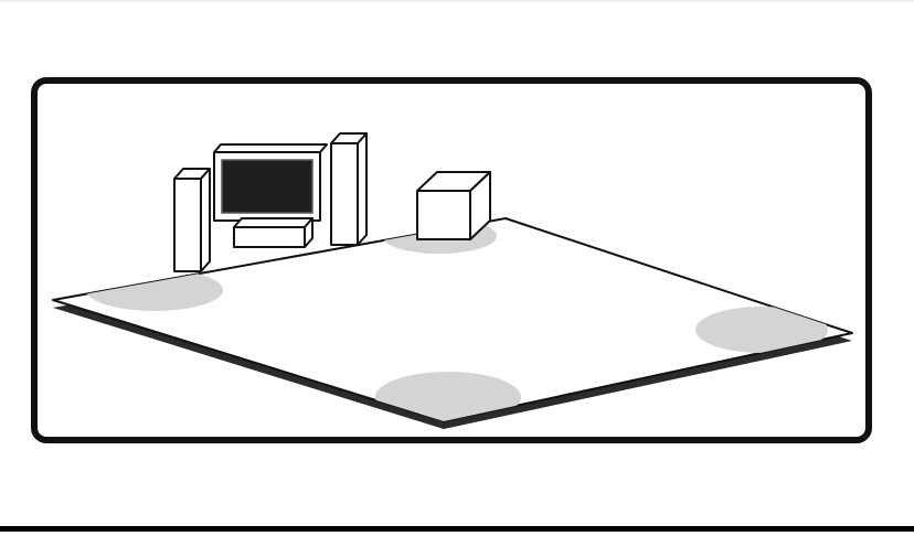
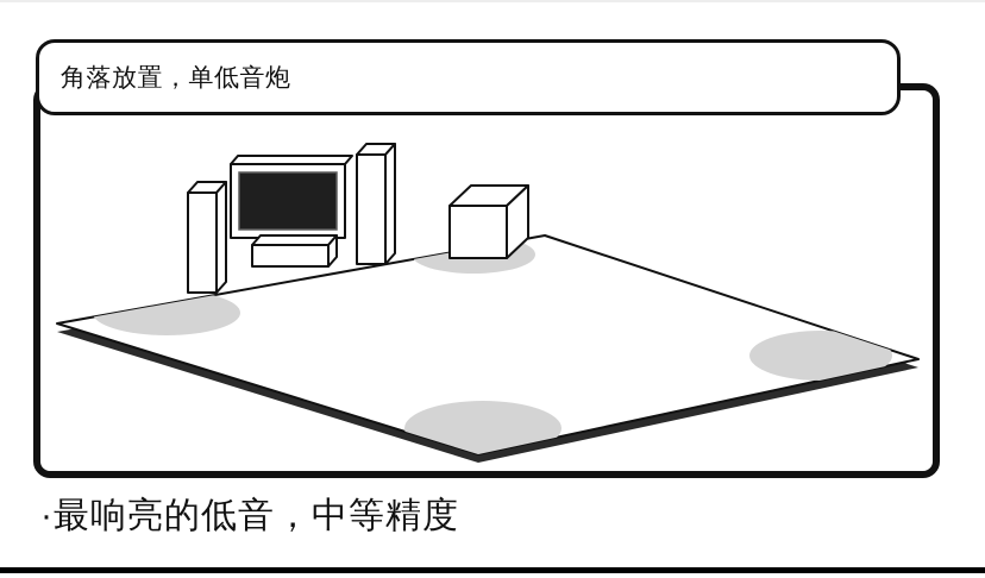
+ 角落放置，单低音炮
+ ·最响亮的低音，中等精度
